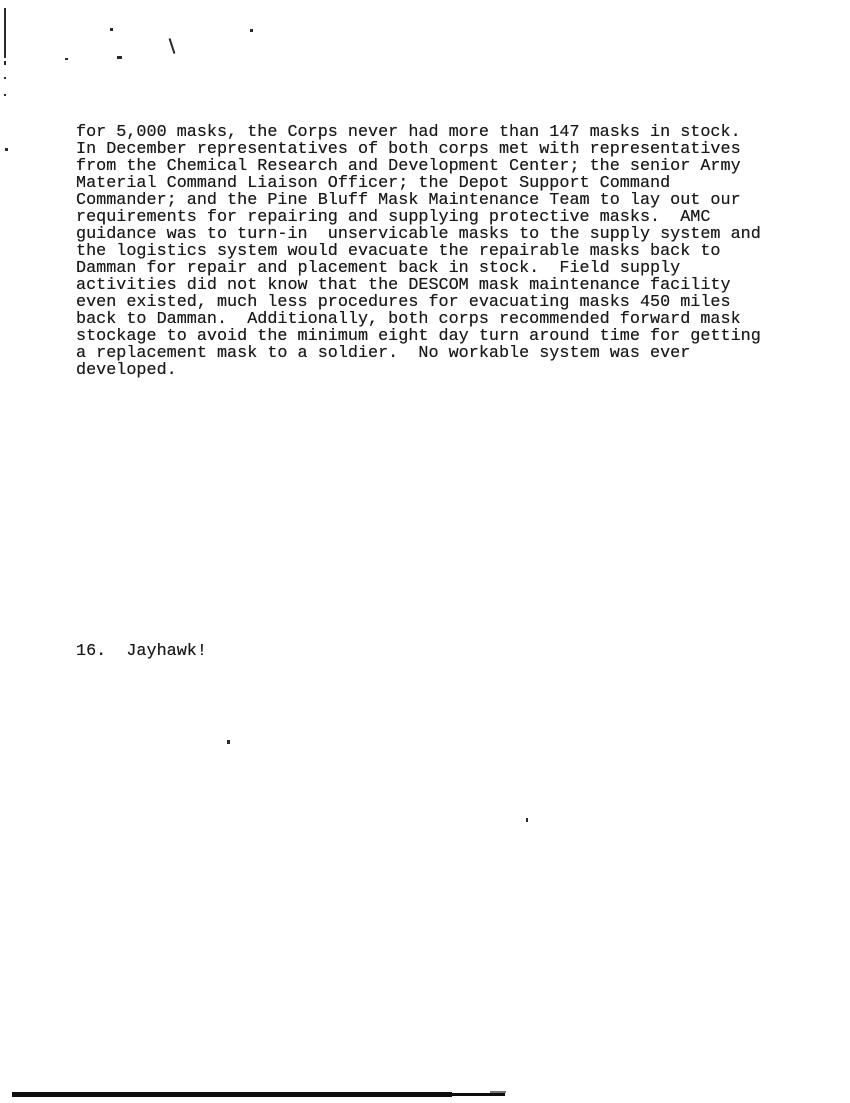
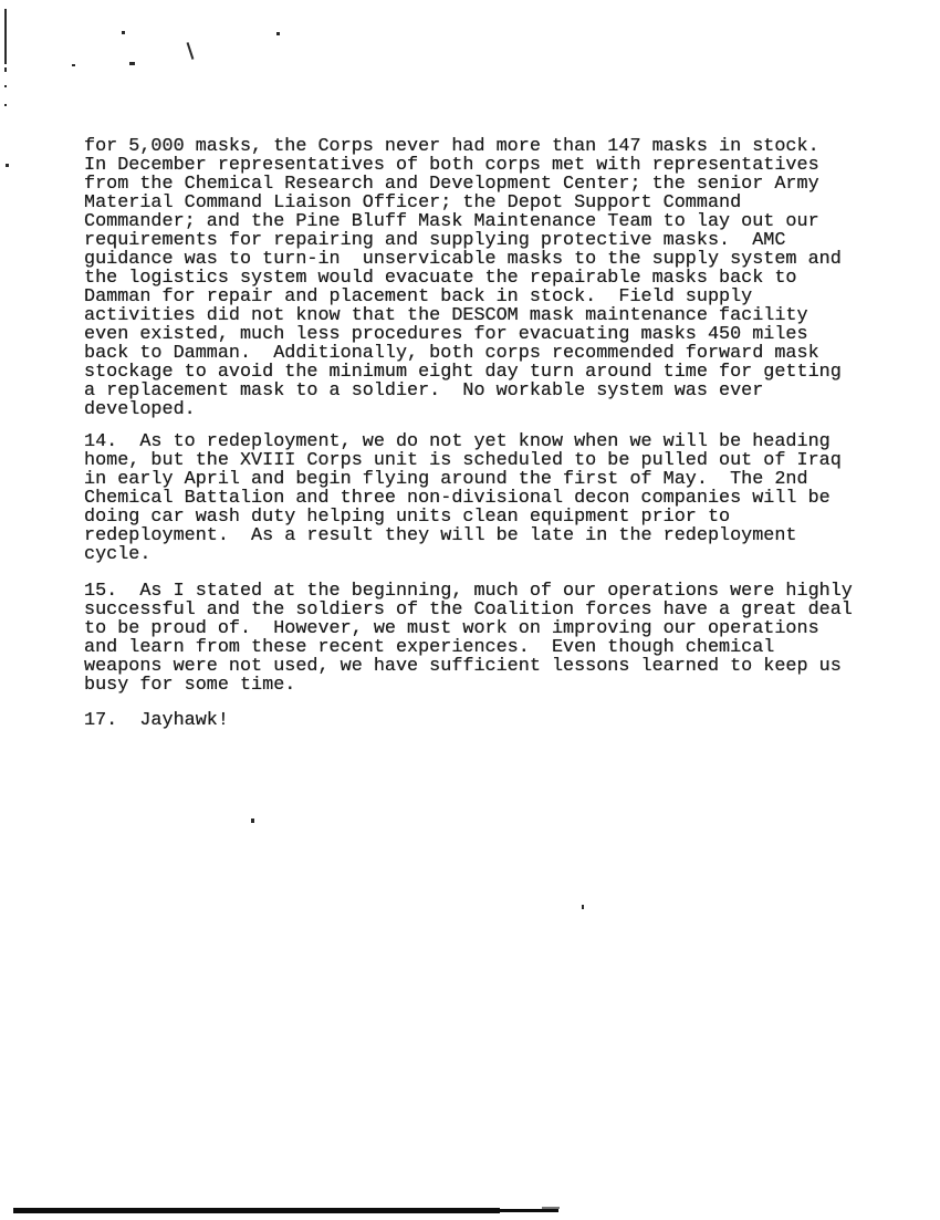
  for 5,000 masks, the Corps never had more than 147 masks in stock.
  In December representatives of both corps met with representatives
  from the Chemical Research and Development Center; the senior Army
  Material Command Liaison Officer; the Depot Support Command
  Commander; and the Pine Bluff Mask Maintenance Team to lay out our
  requirements for repairing and supplying protective masks. AMC
  guidance was to turn-in unservicable masks to the supply system and
  the logistics system would evacuate the repairable masks back to
  Damman for repair and placement back in stock. Field supply
  activities did not know that the DESCOM mask maintenance facility
  even existed, much less procedures for evacuating masks 450 miles
  back to Damman. Additionally, both corps recommended forward mask
  stockage to avoid the minimum eight day turn around time for getting
  a replacement mask to a soldier. No workable system was ever
  developed.
+ 14. As to redeployment, we do not yet know when we will be heading
+ home, but the XVIII Corps unit is scheduled to be pulled out of Iraq
+ in early April and begin flying around the first of May. The 2nd
+ Chemical Battalion and three non-divisional decon companies will be
+ doing car wash duty helping units clean equipment prior to
+ redeployment. As a result they will be late in the redeployment
+ cycle.
+ 15. As I stated at the beginning, much of our operations were highly
+ successful and the soldiers of the Coalition forces have a great deal
+ to be proud of. However, we must work on improving our operations
+ and learn from these recent experiences. Even though chemical
+ weapons were not used, we have sufficient lessons learned to keep us
+ busy for some time.
- 16. Jayhawk!
+ 17. Jayhawk!
